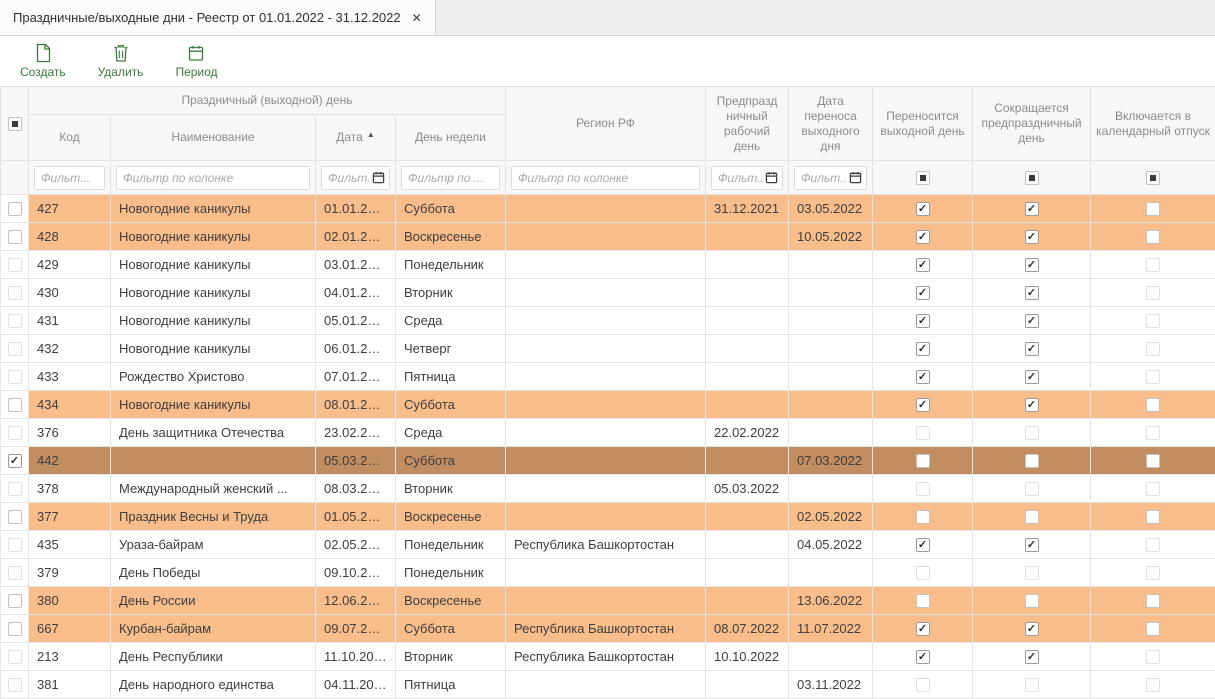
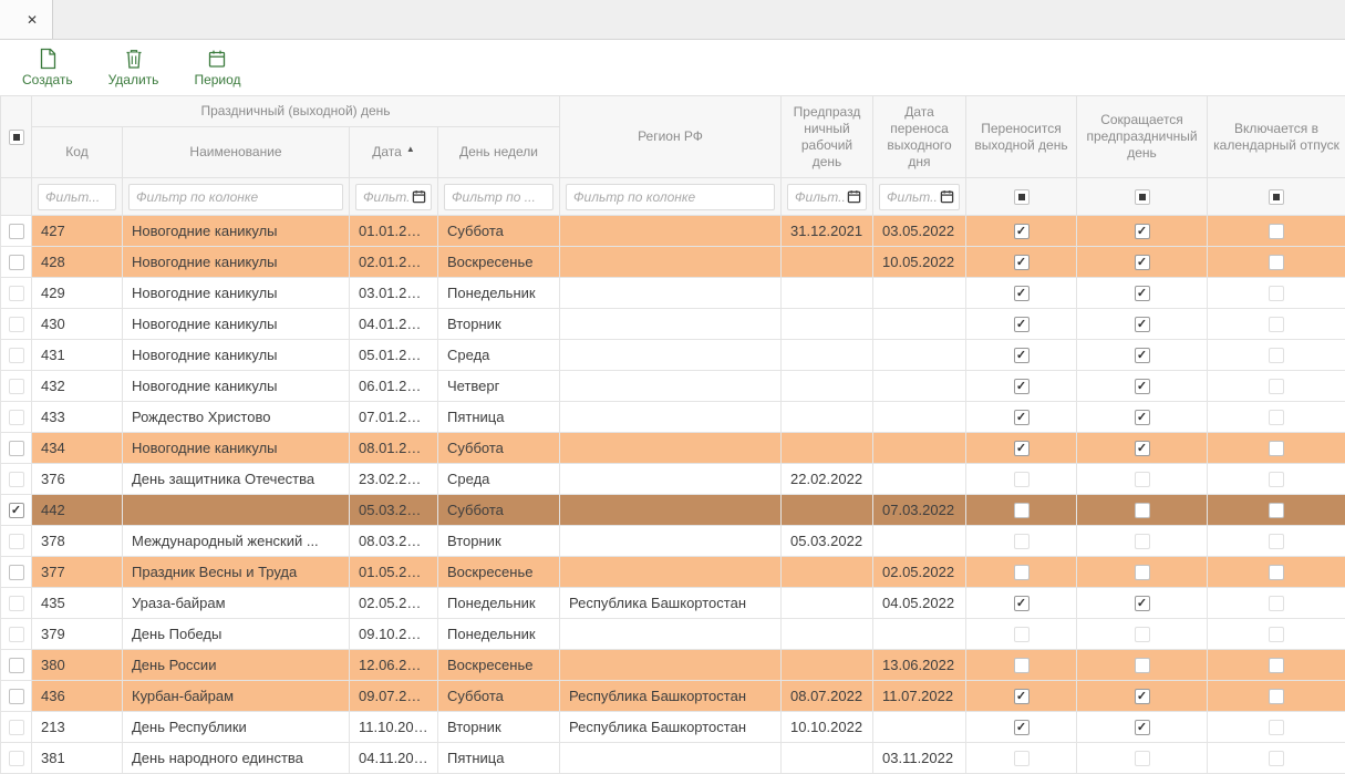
- Праздничные/выходные дни - Реестр от 01.01.2022 - 31.12.2022
  ✕
  Создать
  Удалить
  Период
  	Праздничный (выходной) день	Регион РФ	Предпразд ничный рабочий день	Дата переноса выходного дня	Переносится выходной день	Сокращается предпраздничный день	Включается в календарный отпуск
  Код	Наименование	Дата ▲	День недели
  	Фильт...	Фильтр по колонке	Фильт.	Фильтр по ...	Фильтр по колонке	Фильт..	Фильт..
  	427	Новогодние каникулы	01.01.2022	Суббота		31.12.2021	03.05.2022	✓	✓
  	428	Новогодние каникулы	02.01.2022	Воскресенье			10.05.2022	✓	✓
  	429	Новогодние каникулы	03.01.2022	Понедельник				✓	✓
  	430	Новогодние каникулы	04.01.2022	Вторник				✓	✓
  	431	Новогодние каникулы	05.01.2022	Среда				✓	✓
  	432	Новогодние каникулы	06.01.2022	Четверг				✓	✓
  	433	Рождество Христово	07.01.2022	Пятница				✓	✓
  	434	Новогодние каникулы	08.01.2022	Суббота				✓	✓
  	376	День защитника Отечества	23.02.2022	Среда		22.02.2022
  ✓	442		05.03.2022	Суббота			07.03.2022
  	378	Международный женский ...	08.03.2022	Вторник		05.03.2022
  	377	Праздник Весны и Труда	01.05.2022	Воскресенье			02.05.2022
  	435	Ураза-байрам	02.05.2022	Понедельник	Республика Башкортостан		04.05.2022	✓	✓
  	379	День Победы	09.10.2022	Понедельник
  	380	День России	12.06.2022	Воскресенье			13.06.2022
- 	667	Курбан-байрам	09.07.2022	Суббота	Республика Башкортостан	08.07.2022	11.07.2022	✓	✓
+ 	436	Курбан-байрам	09.07.2022	Суббота	Республика Башкортостан	08.07.2022	11.07.2022	✓	✓
  	213	День Республики	11.10.2022	Вторник	Республика Башкортостан	10.10.2022		✓	✓
  	381	День народного единства	04.11.2022	Пятница			03.11.2022
